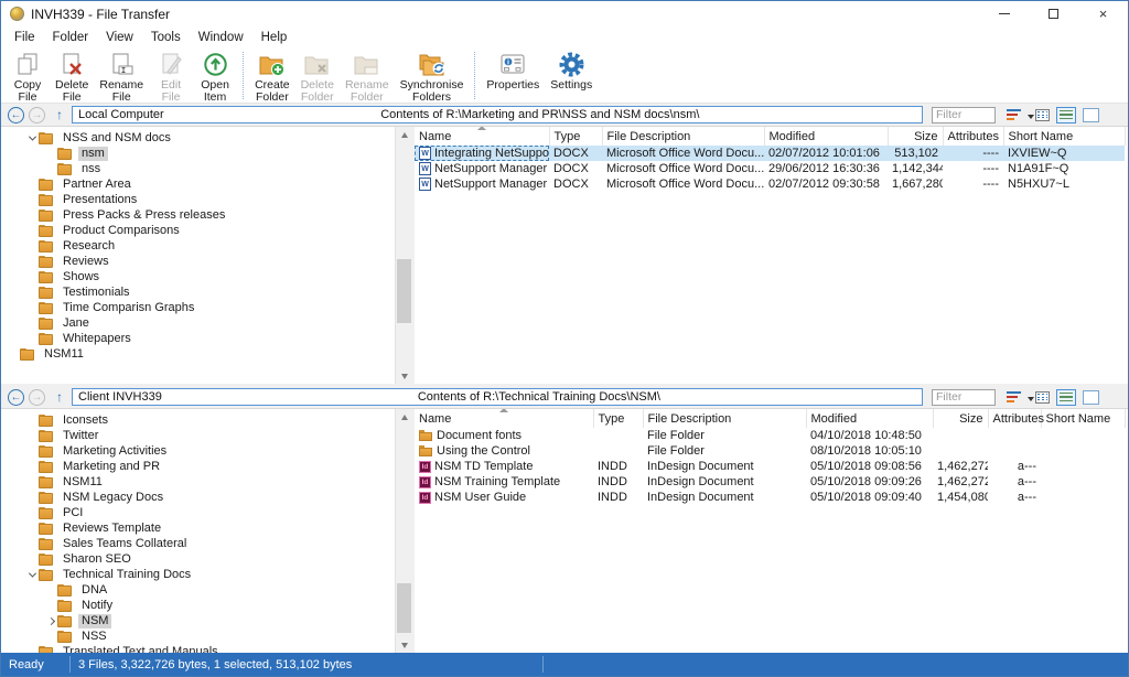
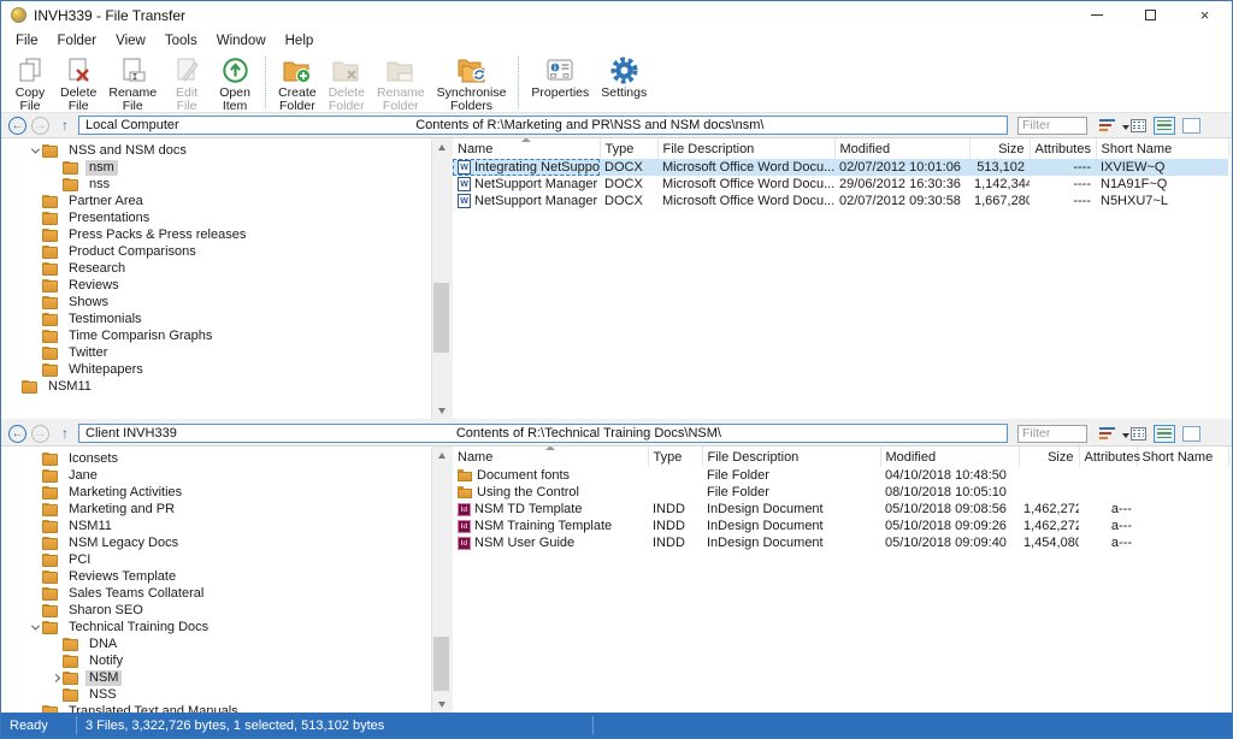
  INVH339 - File Transfer
  ×
  File
  Folder
  View
  Tools
  Window
  Help
  Copy
  File
  Delete
  File
  Rename
  File
  Edit
  File
  Open
  Item
  Create
  Folder
  Delete
  Folder
  Rename
  Folder
  Synchronise
  Folders
  Properties
  Settings
  ←
  →
  ↑
  Local Computer
  Contents of R:\Marketing and PR\NSS and NSM docs\nsm\
  Filter
  NSS and NSM docs
  nsm
  nss
  Partner Area
  Presentations
  Press Packs & Press releases
  Product Comparisons
  Research
  Reviews
  Shows
  Testimonials
  Time Comparisn Graphs
- Jane
+ Twitter
  Whitepapers
  NSM11
  Name	Type	File Description	Modified	Size	Attributes	Short Name
  Integrating NetSuppo	DOCX	Microsoft Office Word Docu...	02/07/2012 10:01:06	513,102	----	IXVIEW~Q
  NetSupport Manager	DOCX	Microsoft Office Word Docu...	29/06/2012 16:30:36	1,142,344	----	N1A91F~Q
  NetSupport Manager	DOCX	Microsoft Office Word Docu...	02/07/2012 09:30:58	1,667,280	----	N5HXU7~L
  ←
  →
  ↑
  Client INVH339
  Contents of R:\Technical Training Docs\NSM\
  Filter
  Iconsets
- Twitter
+ Jane
  Marketing Activities
  Marketing and PR
  NSM11
  NSM Legacy Docs
  PCI
  Reviews Template
  Sales Teams Collateral
  Sharon SEO
  Technical Training Docs
  DNA
  Notify
  NSM
  NSS
  Translated Text and Manuals
  Name	Type	File Description	Modified	Size	Attributes	Short Name
  Document fonts		File Folder	04/10/2018 10:48:50
  Using the Control		File Folder	08/10/2018 10:05:10
  NSM TD Template	INDD	InDesign Document	05/10/2018 09:08:56	1,462,272	a---
  NSM Training Template	INDD	InDesign Document	05/10/2018 09:09:26	1,462,272	a---
  NSM User Guide	INDD	InDesign Document	05/10/2018 09:09:40	1,454,080	a---
  Ready
  3 Files, 3,322,726 bytes, 1 selected, 513,102 bytes
